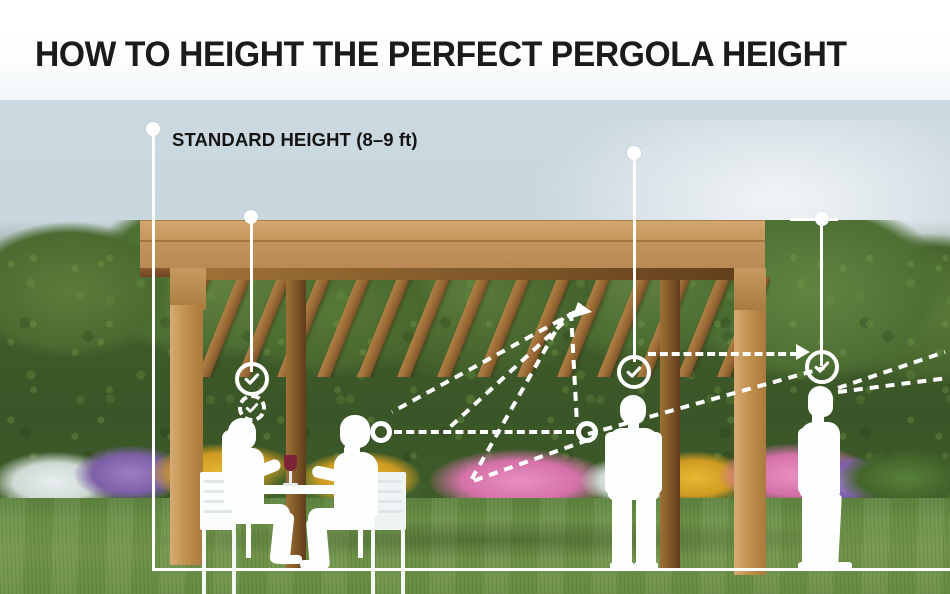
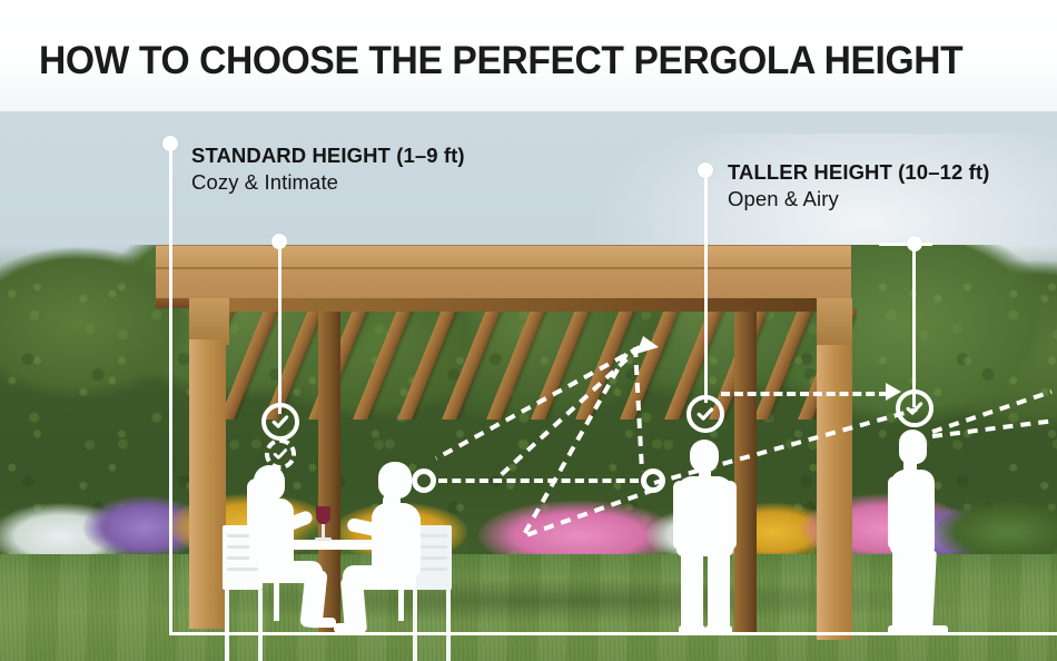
- HOW TO HEIGHT THE PERFECT PERGOLA HEIGHT
+ HOW TO CHOOSE THE PERFECT PERGOLA HEIGHT
- STANDARD HEIGHT (8–9 ft)
+ STANDARD HEIGHT (1–9 ft)
+ Cozy & Intimate
+ TALLER HEIGHT (10–12 ft)
+ Open & Airy
